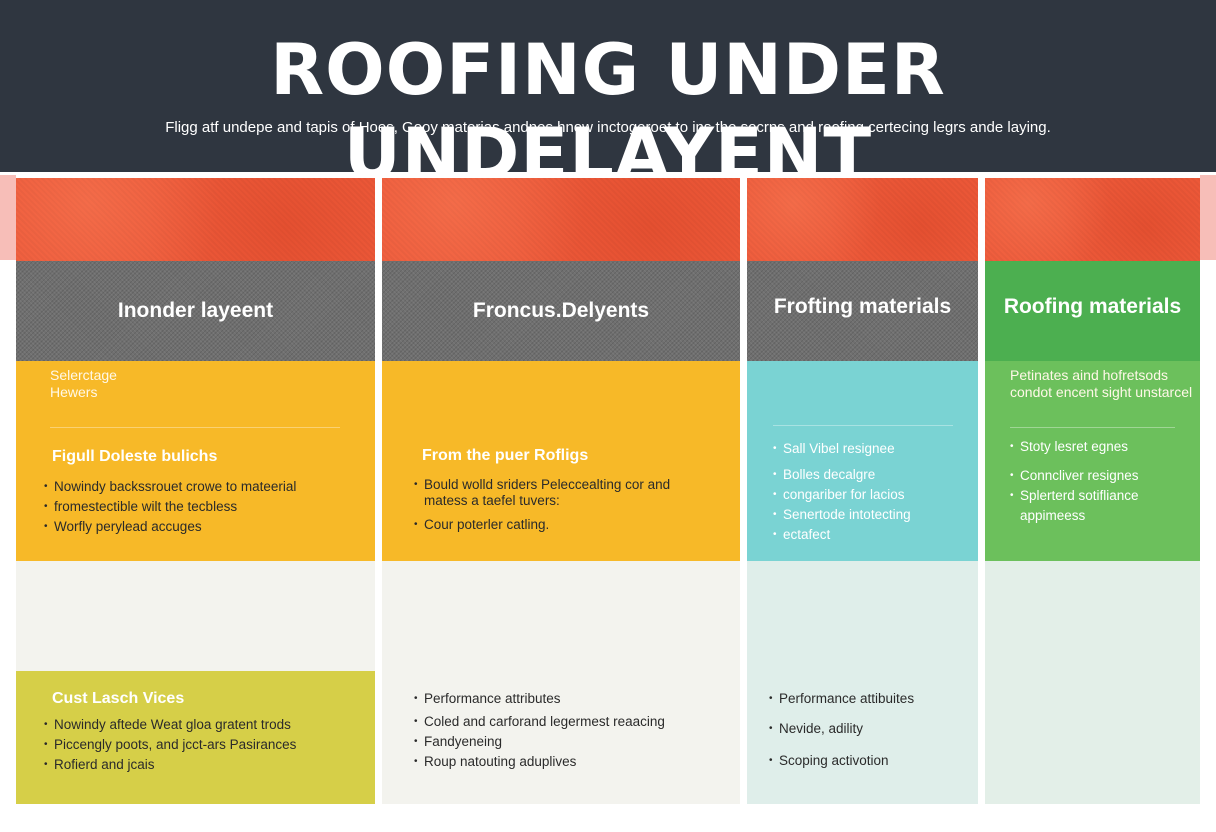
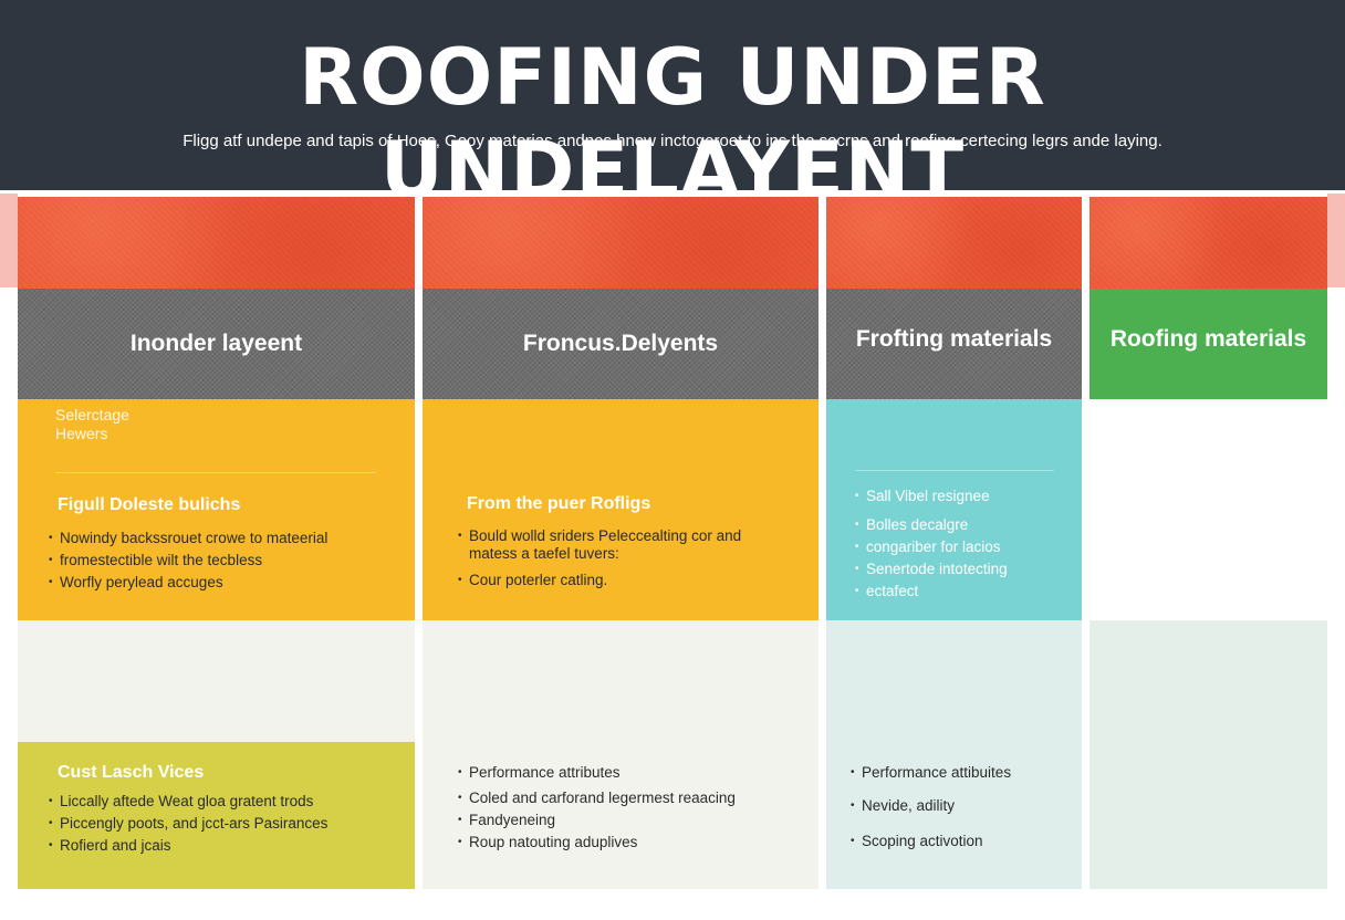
  ROOFING UNDER UNDELAYENT
  Fligg atf undepe and tapis of Hoes, Gooy materias andnes hnow inctogeroet to ins the socrns and roofing certecing legrs ande laying.
  Inonder layeent
  Selerctage
  Hewers
  Figull Doleste bulichs
  Nowindy backssrouet crowe to mateerial
  fromestectible wilt the tecbless
  Worfly perylead accuges
  Cust Lasch Vices
- Nowindy aftede Weat gloa gratent trods
+ Liccally aftede Weat gloa gratent trods
  Piccengly poots, and jcct-ars Pasirances
  Rofierd and jcais
  Froncus.Delyents
  From the puer Rofligs
  Bould wolld sriders Peleccealting cor and matess a taefel tuvers:
  Cour poterler catling.
  Performance attributes
  Coled and carforand legermest reaacing
  Fandyeneing
  Roup natouting aduplives
  Frofting materials
  Sall Vibel resignee
  Bolles decalgre
  congariber for lacios
  Senertode intotecting
  ectafect
  Performance attibuites
  Nevide, adility
  Scoping activotion
  Roofing materials
- Petinates aind hofretsods condot encent sight unstarcel
- Stoty lesret egnes
- Conncliver resignes
- Splerterd sotifliance appimeess
